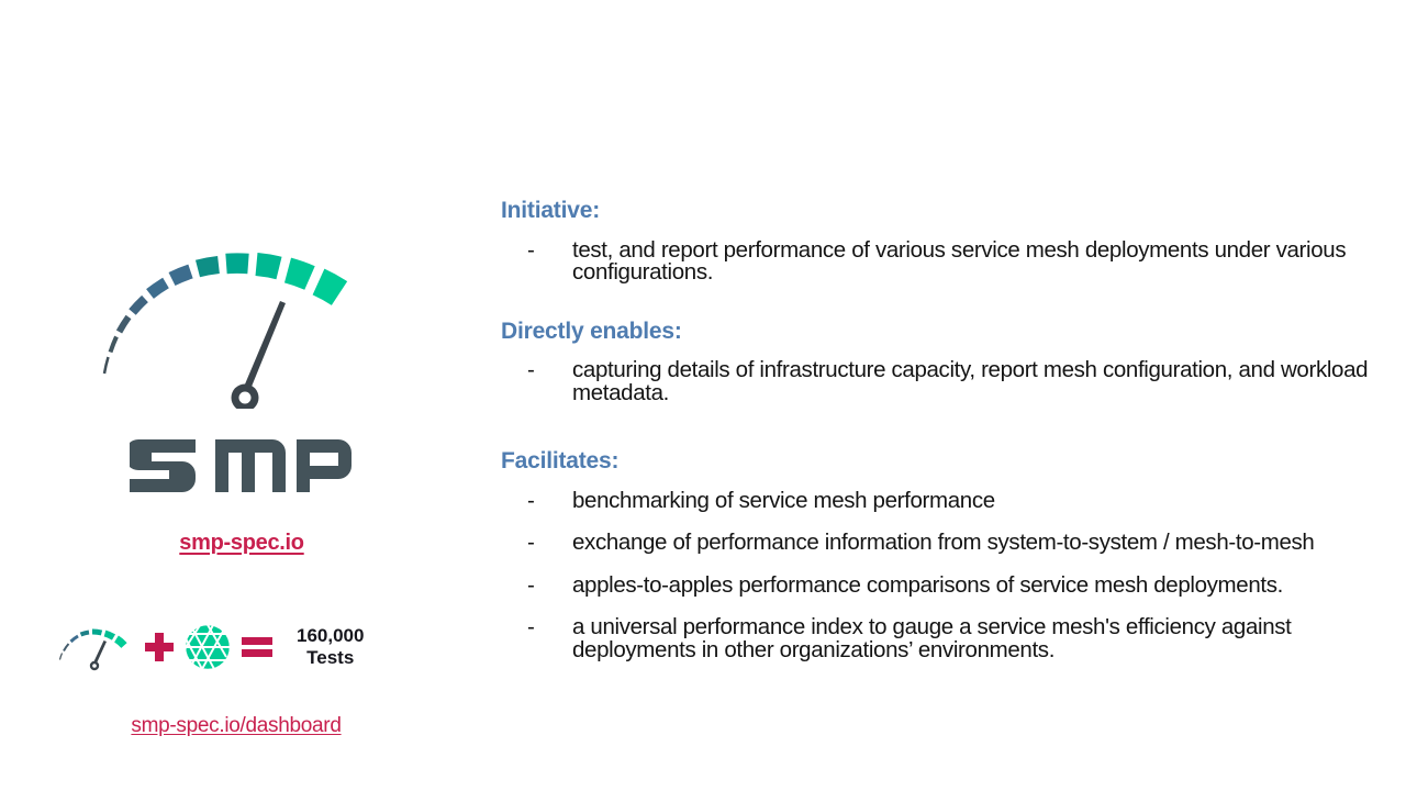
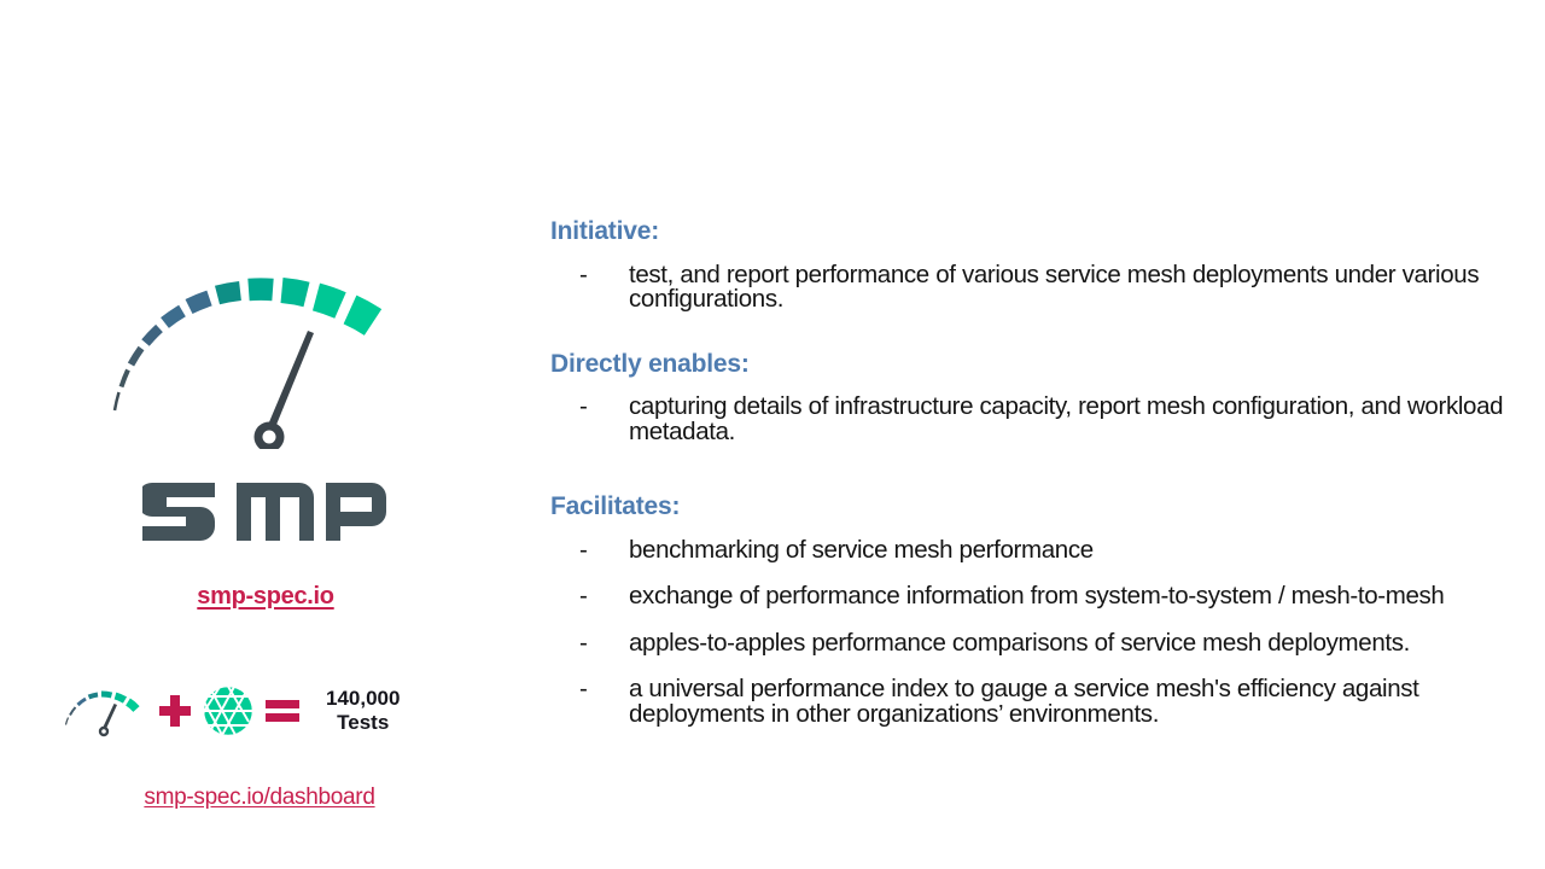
  smp-spec.io
- 160,000
+ 140,000
  Tests
  smp-spec.io/dashboard
  Initiative:
  -
  test, and report performance of various service mesh deployments under various configurations.
  Directly enables:
  -
  capturing details of infrastructure capacity, report mesh configuration, and workload metadata.
  Facilitates:
  -
  benchmarking of service mesh performance
  -
  exchange of performance information from system-to-system / mesh-to-mesh
  -
  apples-to-apples performance comparisons of service mesh deployments.
  -
  a universal performance index to gauge a service mesh's efficiency against deployments in other organizations’ environments.
